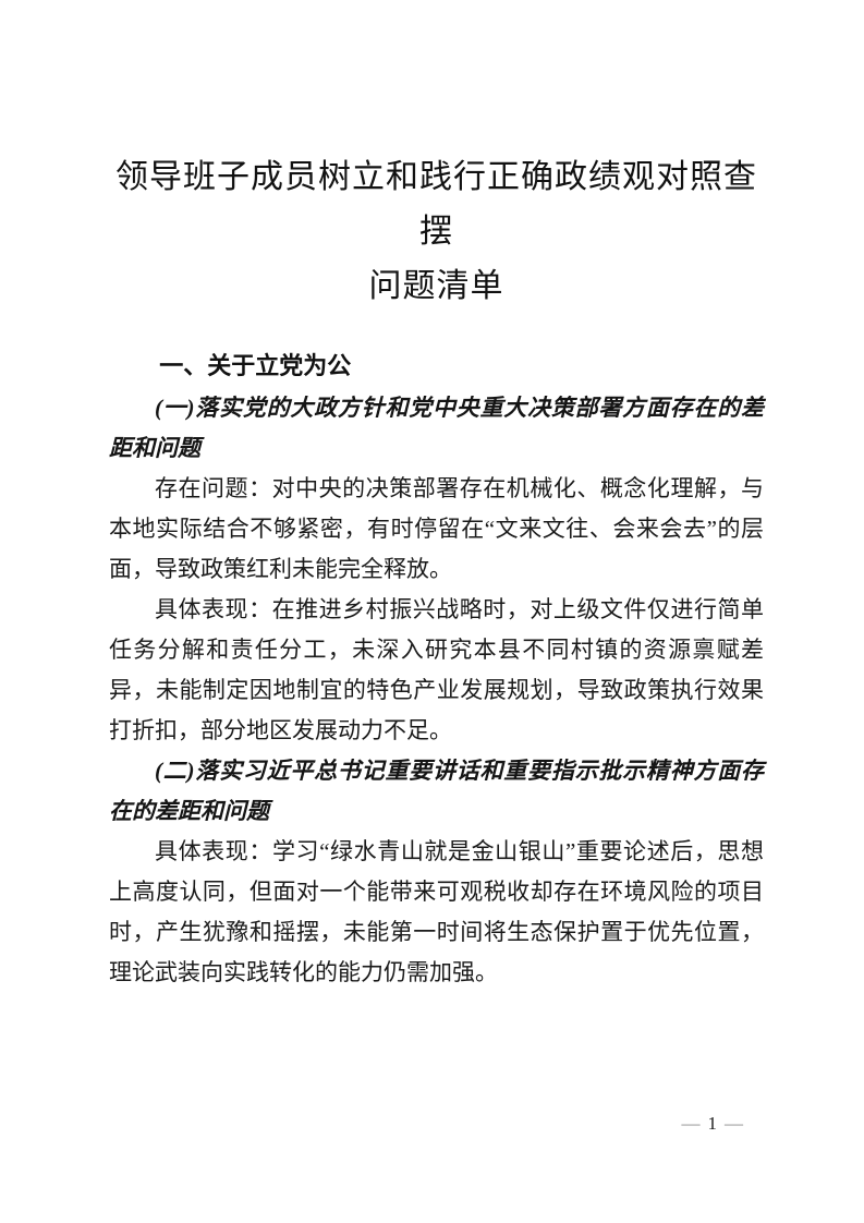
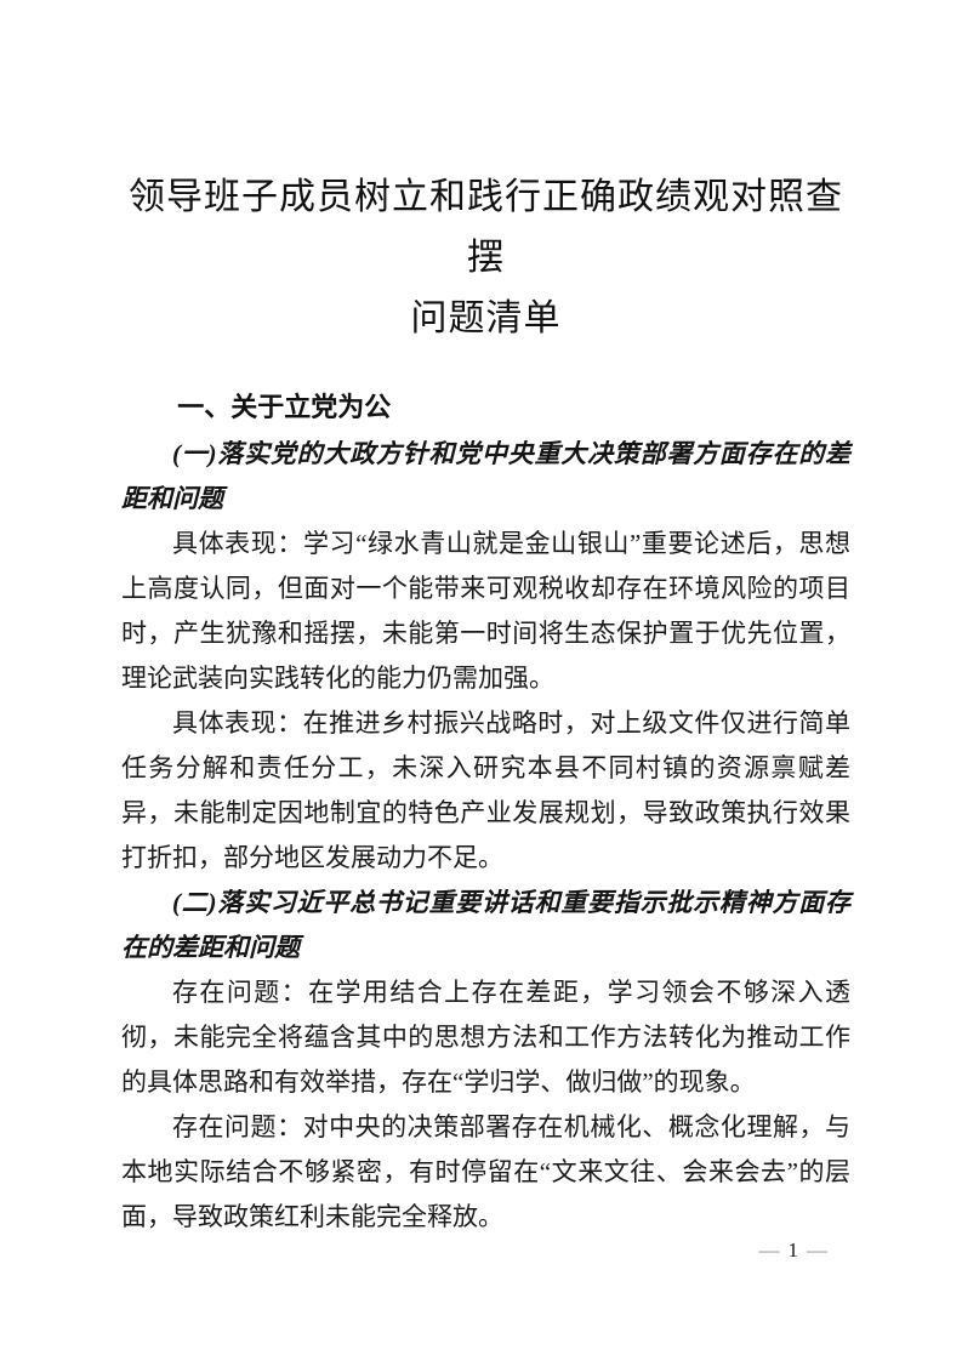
  领导班子成员树立和践行正确政绩观对照查摆
  问题清单
  一、关于立党为公
  (一)落实党的大政方针和党中央重大决策部署方面存在的差距和问题
- 存在问题：对中央的决策部署存在机械化、概念化理解，与本地实际结合不够紧密，有时停留在“文来文往、会来会去”的层面，导致政策红利未能完全释放。
+ 具体表现：学习“绿水青山就是金山银山”重要论述后，思想上高度认同，但面对一个能带来可观税收却存在环境风险的项目时，产生犹豫和摇摆，未能第一时间将生态保护置于优先位置，理论武装向实践转化的能力仍需加强。
  具体表现：在推进乡村振兴战略时，对上级文件仅进行简单任务分解和责任分工，未深入研究本县不同村镇的资源禀赋差异，未能制定因地制宜的特色产业发展规划，导致政策执行效果打折扣，部分地区发展动力不足。
  (二)落实习近平总书记重要讲话和重要指示批示精神方面存在的差距和问题
+ 存在问题：在学用结合上存在差距，学习领会不够深入透彻，未能完全将蕴含其中的思想方法和工作方法转化为推动工作的具体思路和有效举措，存在“学归学、做归做”的现象。
- 具体表现：学习“绿水青山就是金山银山”重要论述后，思想上高度认同，但面对一个能带来可观税收却存在环境风险的项目时，产生犹豫和摇摆，未能第一时间将生态保护置于优先位置，理论武装向实践转化的能力仍需加强。
+ 存在问题：对中央的决策部署存在机械化、概念化理解，与本地实际结合不够紧密，有时停留在“文来文往、会来会去”的层面，导致政策红利未能完全释放。
  — 1 —
